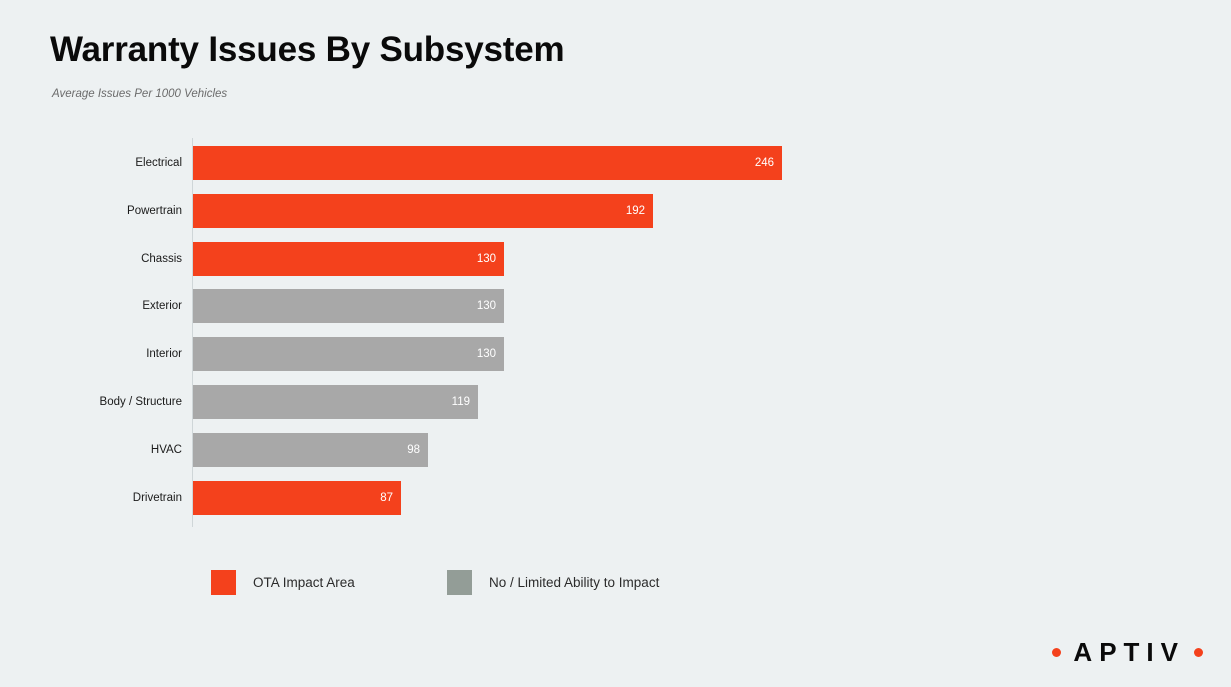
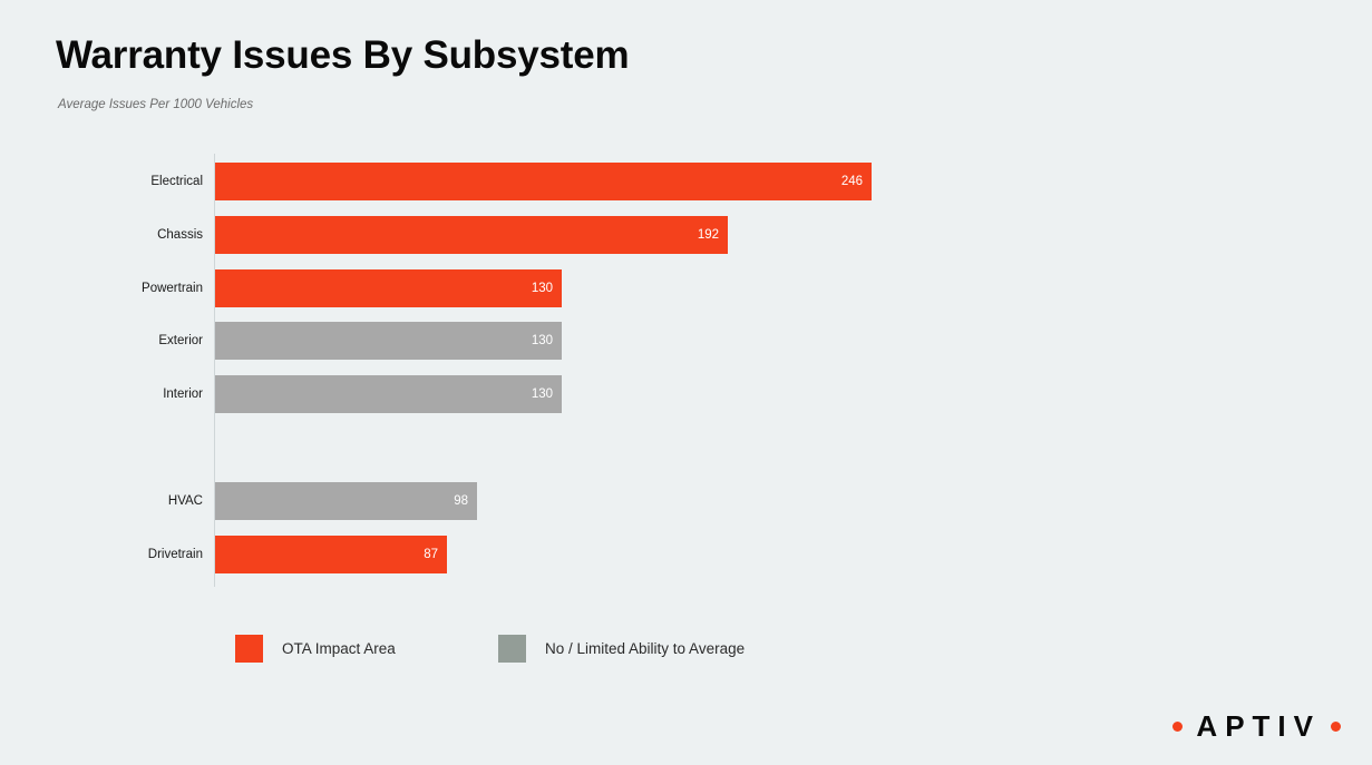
  Warranty Issues By Subsystem
  Average Issues Per 1000 Vehicles
  Electrical
  246
- Powertrain
+ Chassis
  192
- Chassis
+ Powertrain
  130
  Exterior
  130
  Interior
  130
- Body / Structure
- 119
  HVAC
  98
  Drivetrain
  87
  OTA Impact Area
- No / Limited Ability to Impact
+ No / Limited Ability to Average
  APTIV
